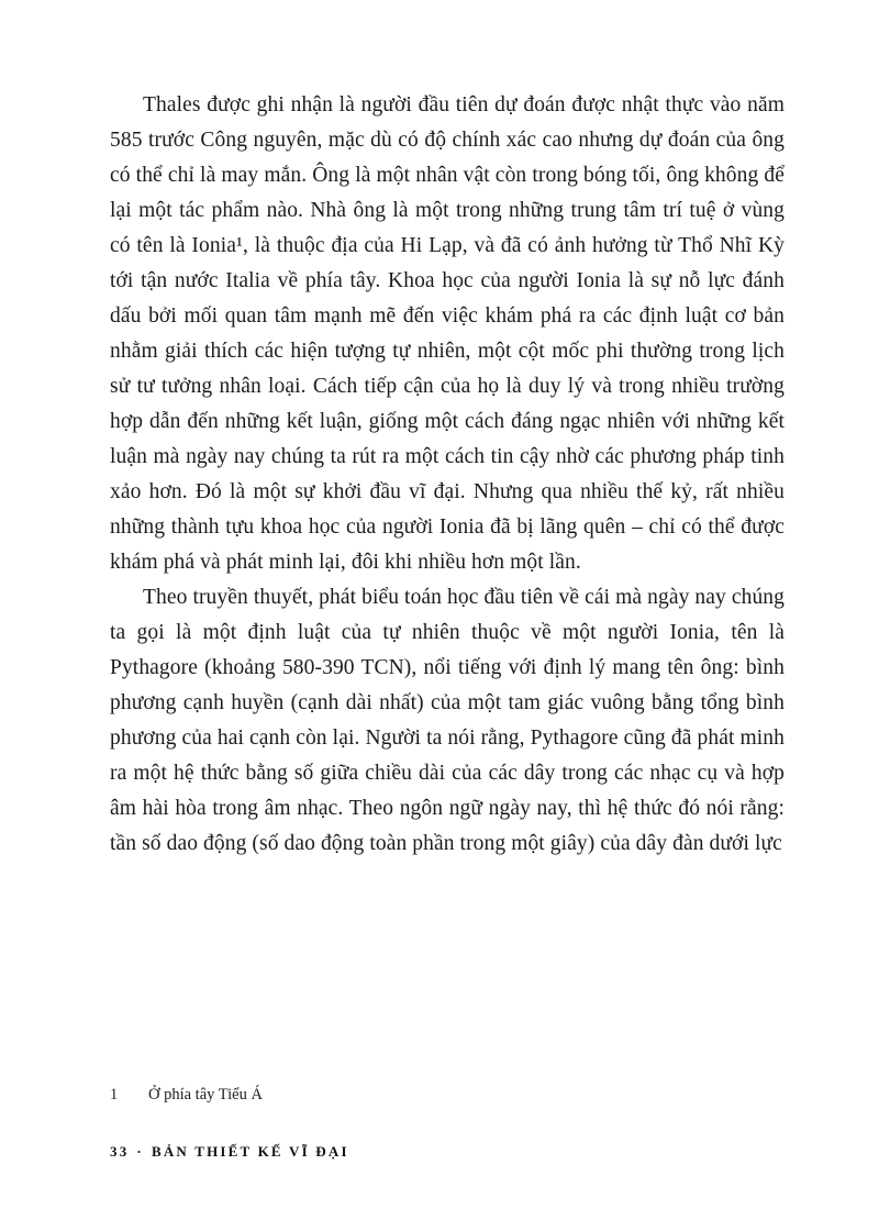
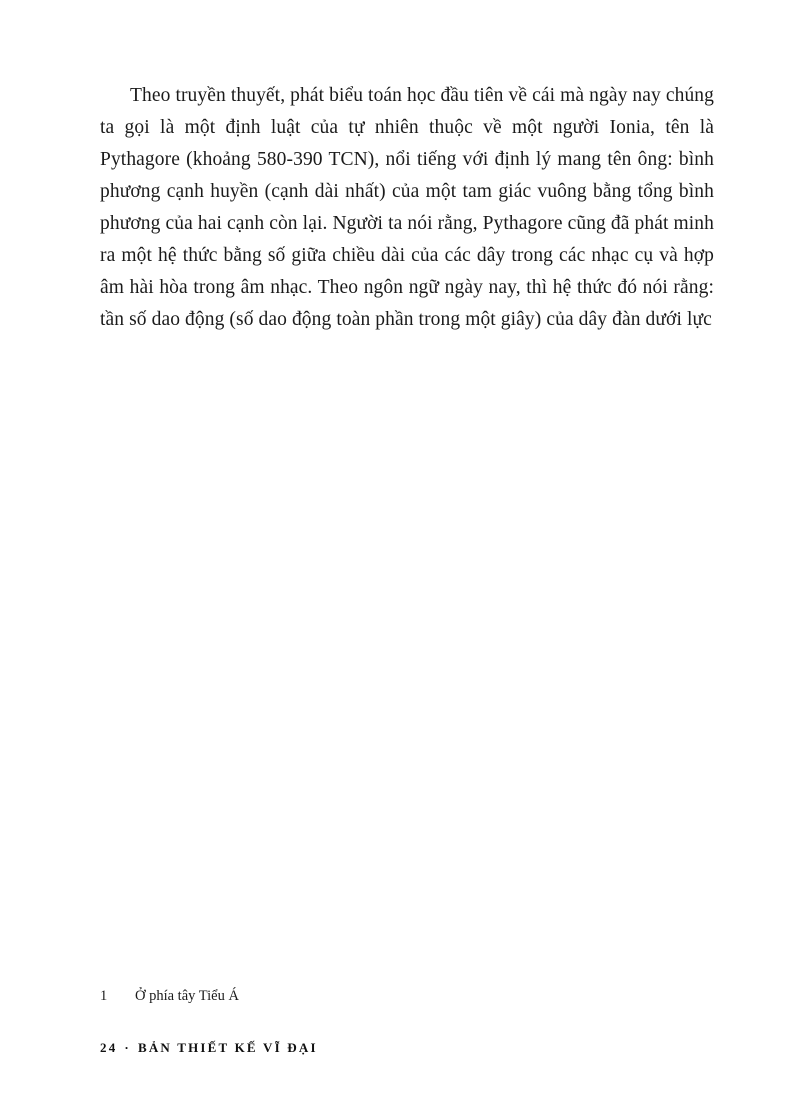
- Thales được ghi nhận là người đầu tiên dự đoán được nhật thực vào năm 585 trước Công nguyên, mặc dù có độ chính xác cao nhưng dự đoán của ông có thể chỉ là may mắn. Ông là một nhân vật còn trong bóng tối, ông không để lại một tác phẩm nào. Nhà ông là một trong những trung tâm trí tuệ ở vùng có tên là Ionia¹, là thuộc địa của Hi Lạp, và đã có ảnh hưởng từ Thổ Nhĩ Kỳ tới tận nước Italia về phía tây. Khoa học của người Ionia là sự nỗ lực đánh dấu bởi mối quan tâm mạnh mẽ đến việc khám phá ra các định luật cơ bản nhằm giải thích các hiện tượng tự nhiên, một cột mốc phi thường trong lịch sử tư tưởng nhân loại. Cách tiếp cận của họ là duy lý và trong nhiều trường hợp dẫn đến những kết luận, giống một cách đáng ngạc nhiên với những kết luận mà ngày nay chúng ta rút ra một cách tin cậy nhờ các phương pháp tinh xảo hơn. Đó là một sự khởi đầu vĩ đại. Nhưng qua nhiều thế kỷ, rất nhiều những thành tựu khoa học của người Ionia đã bị lãng quên – chỉ có thể được khám phá và phát minh lại, đôi khi nhiều hơn một lần.
  Theo truyền thuyết, phát biểu toán học đầu tiên về cái mà ngày nay chúng ta gọi là một định luật của tự nhiên thuộc về một người Ionia, tên là Pythagore (khoảng 580-390 TCN), nổi tiếng với định lý mang tên ông: bình phương cạnh huyền (cạnh dài nhất) của một tam giác vuông bằng tổng bình phương của hai cạnh còn lại. Người ta nói rằng, Pythagore cũng đã phát minh ra một hệ thức bằng số giữa chiều dài của các dây trong các nhạc cụ và hợp âm hài hòa trong âm nhạc. Theo ngôn ngữ ngày nay, thì hệ thức đó nói rằng: tần số dao động (số dao động toàn phần trong một giây) của dây đàn dưới lực
  1 Ở phía tây Tiểu Á
- 33 · BẢN THIẾT KẾ VĨ ĐẠI
+ 24 · BẢN THIẾT KẾ VĨ ĐẠI
